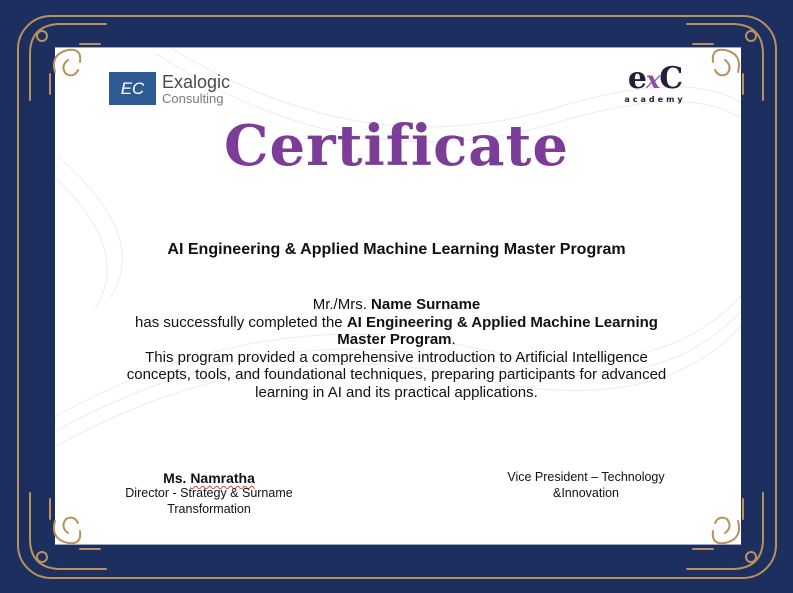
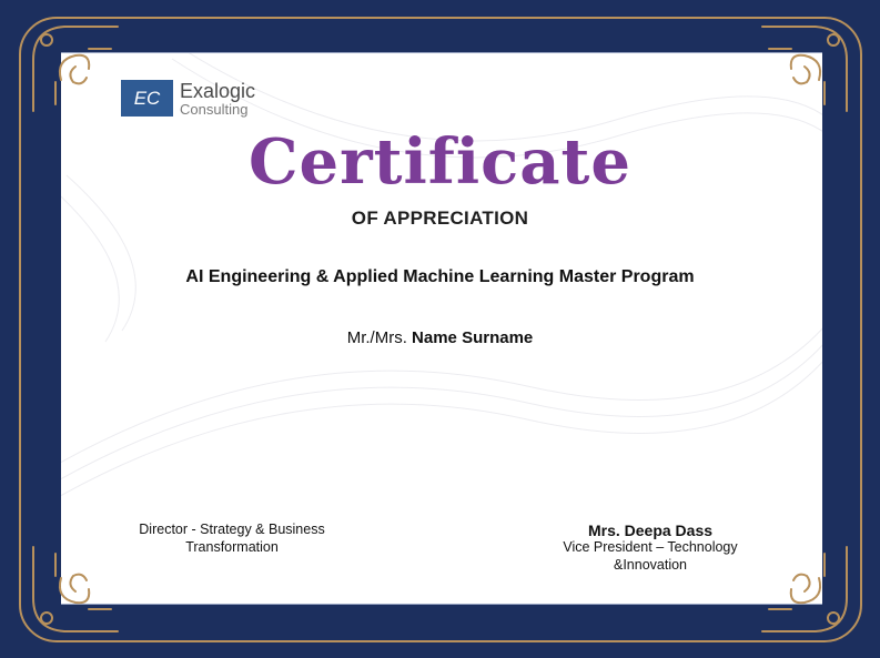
  EC
  Exalogic
  Consulting
- exC
- academy
  Certificate
+ OF APPRECIATION
  AI Engineering & Applied Machine Learning Master Program
  Mr./Mrs. Name Surname
- has successfully completed the AI Engineering & Applied Machine Learning Master Program.
- This program provided a comprehensive introduction to Artificial Intelligence concepts, tools, and foundational techniques, preparing participants for advanced learning in AI and its practical applications.
- Ms. Namratha
- Director - Strategy & Surname
+ Director - Strategy & Business
  Transformation
+ Mrs. Deepa Dass
  Vice President – Technology
  &Innovation
